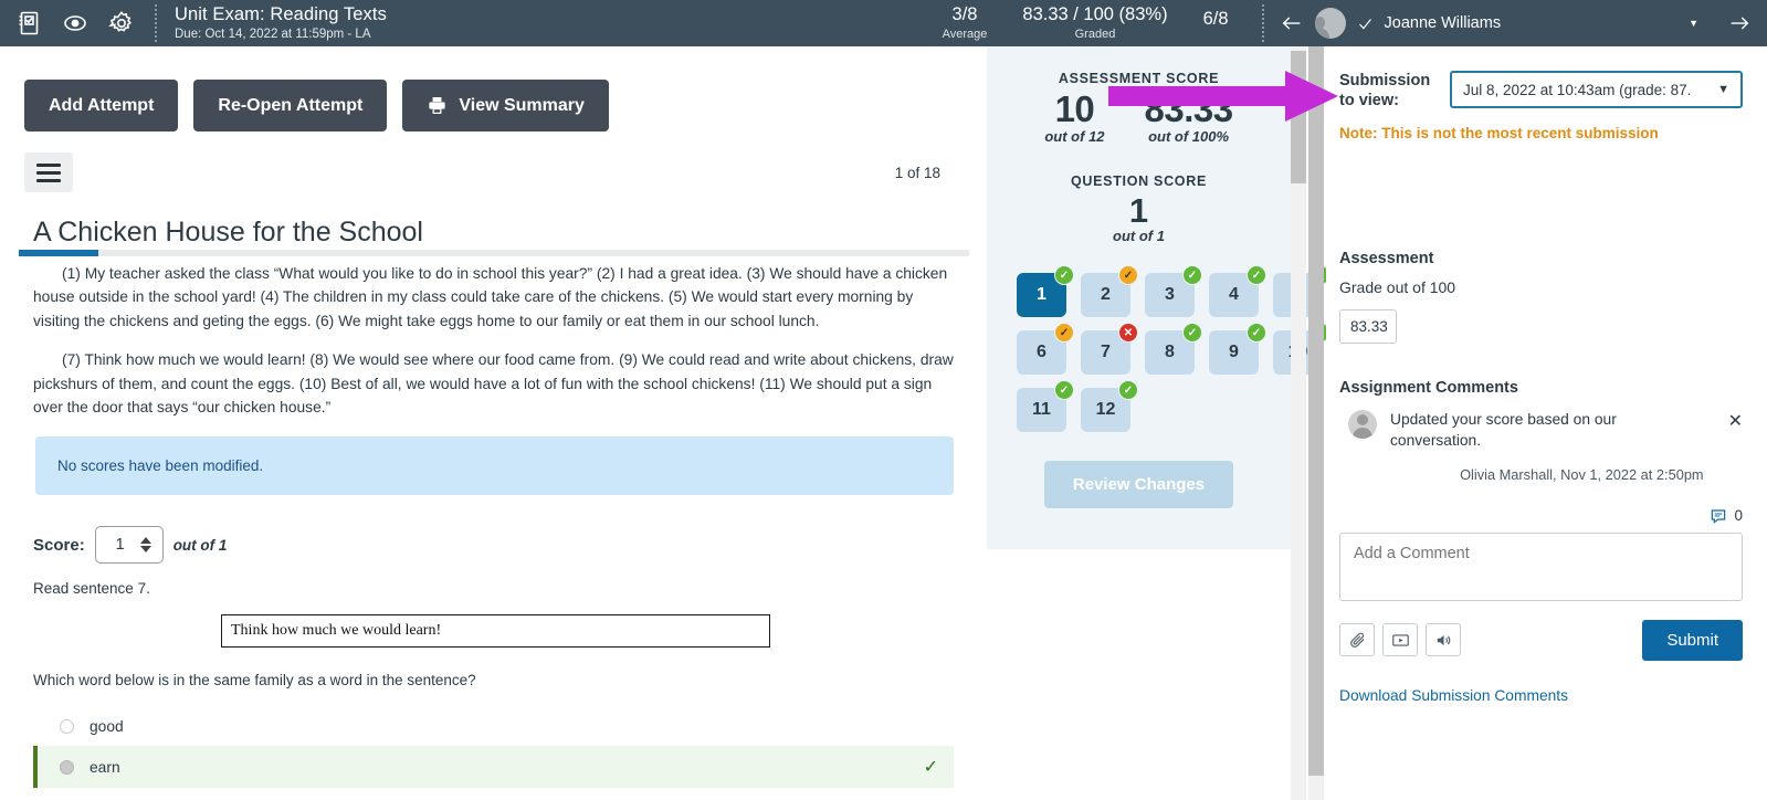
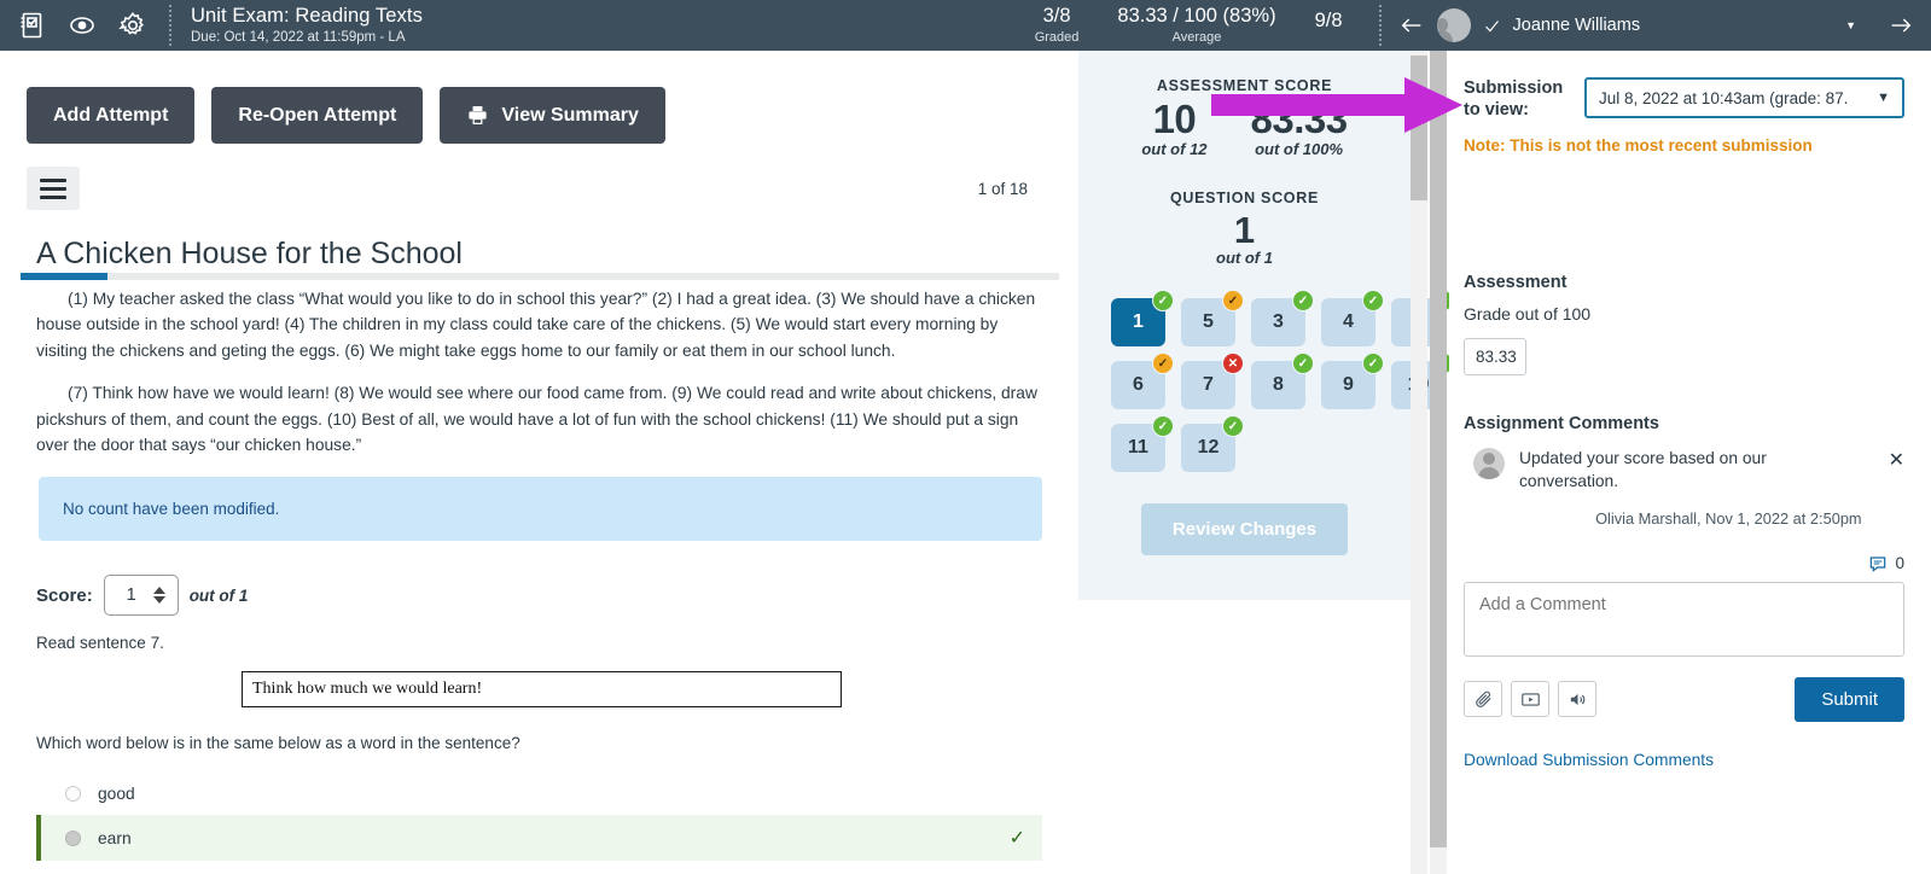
  Unit Exam: Reading Texts
  Due: Oct 14, 2022 at 11:59pm - LA
  3/8
- Average
+ Graded
  83.33 / 100 (83%)
- Graded
+ Average
- 6/8
+ 9/8
  Joanne Williams
  ▼
  Add Attempt
  Re-Open Attempt
  View Summary
  1 of 18
  A Chicken House for the School
  (1) My teacher asked the class “What would you like to do in school this year?” (2) I had a great idea. (3) We should have a chicken house outside in the school yard! (4) The children in my class could take care of the chickens. (5) We would start every morning by visiting the chickens and geting the eggs. (6) We might take eggs home to our family or eat them in our school lunch.
- (7) Think how much we would learn! (8) We would see where our food came from. (9) We could read and write about chickens, draw pickshurs of them, and count the eggs. (10) Best of all, we would have a lot of fun with the school chickens! (11) We should put a sign over the door that says “our chicken house.”
+ (7) Think how have we would learn! (8) We would see where our food came from. (9) We could read and write about chickens, draw pickshurs of them, and count the eggs. (10) Best of all, we would have a lot of fun with the school chickens! (11) We should put a sign over the door that says “our chicken house.”
- No scores have been modified.
+ No count have been modified.
  Score:
  1
  out of 1
  Read sentence 7.
  Think how much we would learn!
- Which word below is in the same family as a word in the sentence?
+ Which word below is in the same below as a word in the sentence?
  good
  earn
  ✓
  ASSESSMENT SCORE
  10
  out of 12
  83.33
  out of 100%
  QUESTION SCORE
  1
  out of 1
  1
  ✓
- 2
+ 5
  ✓
  3
  ✓
  4
  ✓
  6
  ✓
  7
  ✕
  8
  ✓
  9
  ✓
  11
  ✓
  12
  ✓
  Review Changes
  Submission to view:
  Jul 8, 2022 at 10:43am (grade: 87.
  ▼
  Note: This is not the most recent submission
  Assessment
  Grade out of 100
  83.33
  Assignment Comments
  Updated your score based on our conversation.
  Olivia Marshall, Nov 1, 2022 at 2:50pm
  ✕
  0
  Add a Comment
  Submit
  Download Submission Comments
